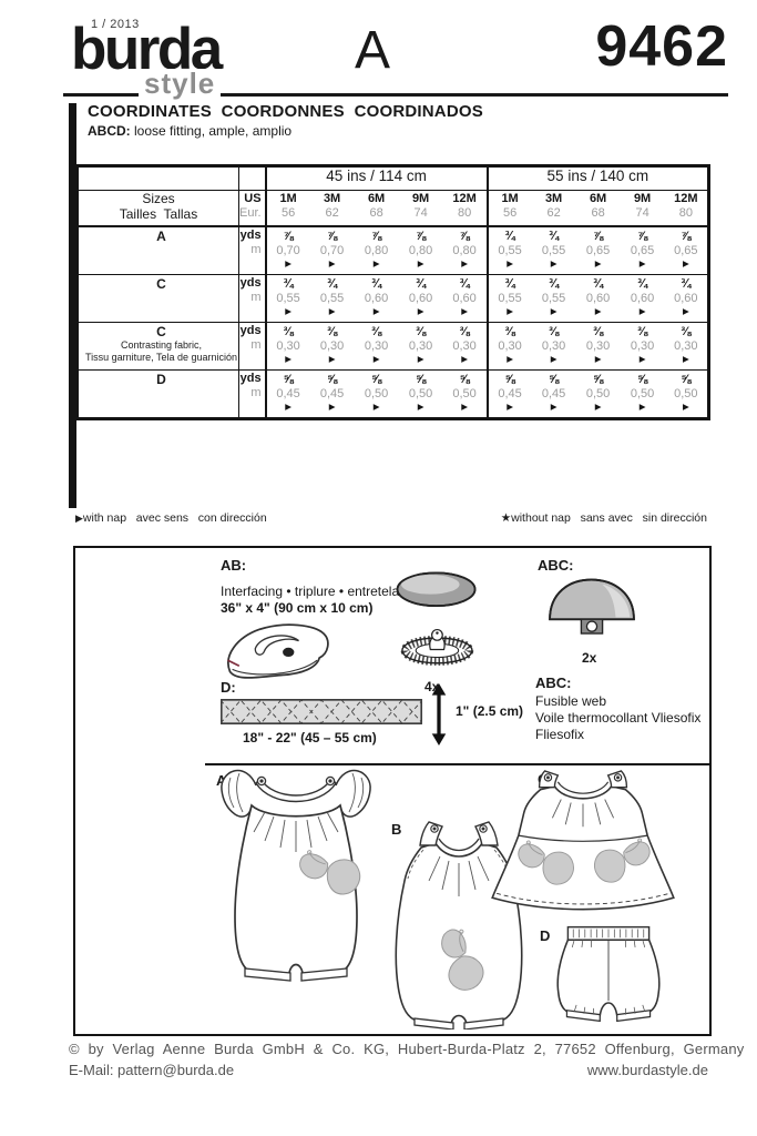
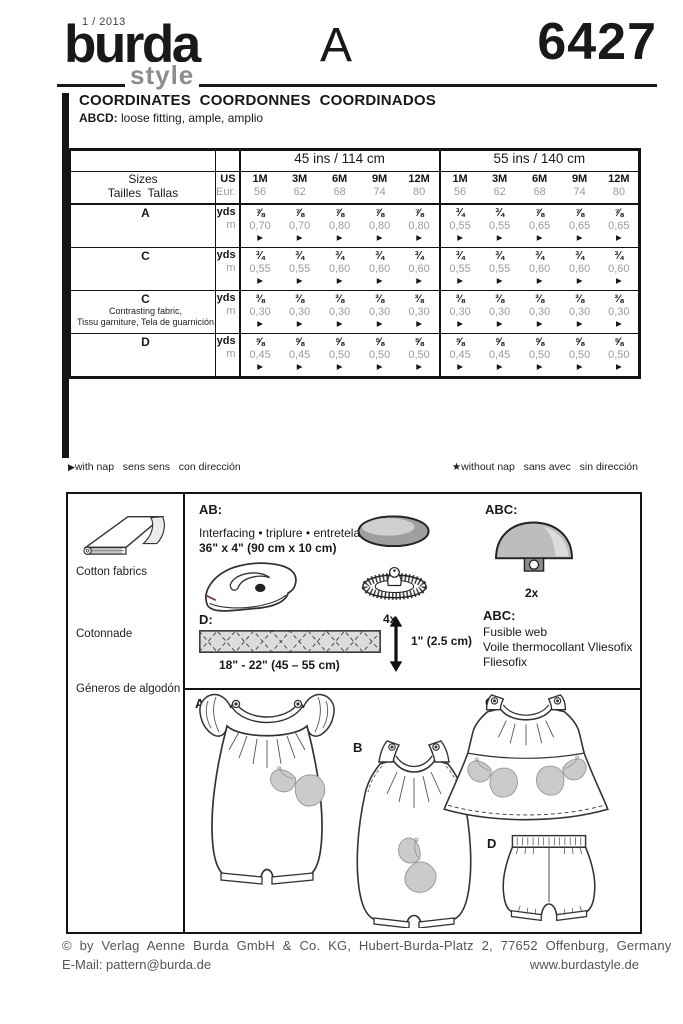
  1 / 2013
  burda
  style
  A
- 9462
+ 6427
  COORDINATES COORDONNES COORDINADOS
  ABCD: loose fitting, ample, amplio
  		45 ins / 114 cm	55 ins / 140 cm
  Sizes Tailles Tallas	USEur.	1M56	3M62	6M68	9M74	12M80	1M56	3M62	6M68	9M74	12M80
  A	ydsm	⅞0,70▶	⅞0,70▶	⅞0,80▶	⅞0,80▶	⅞0,80▶	¾0,55▶	¾0,55▶	⅞0,65▶	⅞0,65▶	⅞0,65▶
  C	ydsm	¾0,55▶	¾0,55▶	¾0,60▶	¾0,60▶	¾0,60▶	¾0,55▶	¾0,55▶	¾0,60▶	¾0,60▶	¾0,60▶
  CContrasting fabric,Tissu garniture, Tela de guarnición	ydsm	⅜0,30▶	⅜0,30▶	⅜0,30▶	⅜0,30▶	⅜0,30▶	⅜0,30▶	⅜0,30▶	⅜0,30▶	⅜0,30▶	⅜0,30▶
  D	ydsm	⅝0,45▶	⅝0,45▶	⅝0,50▶	⅝0,50▶	⅝0,50▶	⅝0,45▶	⅝0,45▶	⅝0,50▶	⅝0,50▶	⅝0,50▶
- ▶with nap avec sens con dirección
+ ▶with nap sens sens con dirección
  ★without nap sans avec sin dirección
+ Cotton fabrics
+ Cotonnade
+ Géneros de algodón
  AB:
  Interfacing • triplure • entretela
  36" x 4" (90 cm x 10 cm)
  4x
  ABC:
  2x
  ABC:
  Fusible web
  Voile thermocollant Vliesofix
  Fliesofix
  D:
  18" - 22" (45 – 55 cm)
  1" (2.5 cm)
  A
  B
  D
  © by Verlag Aenne Burda GmbH & Co. KG, Hubert-Burda-Platz 2, 77652 Offenburg, Germany
  E-Mail: pattern@burda.de
  www.burdastyle.de
